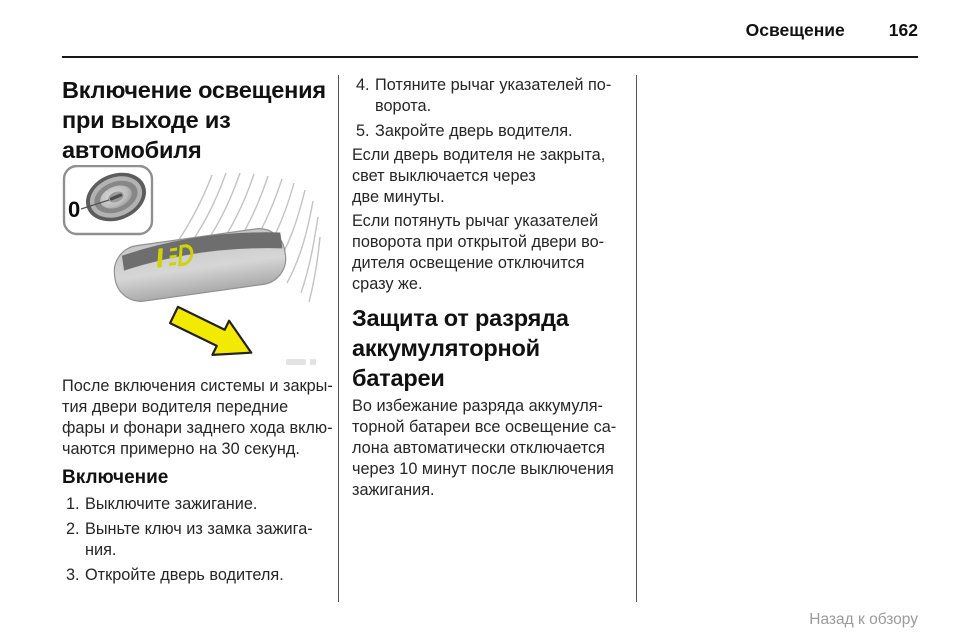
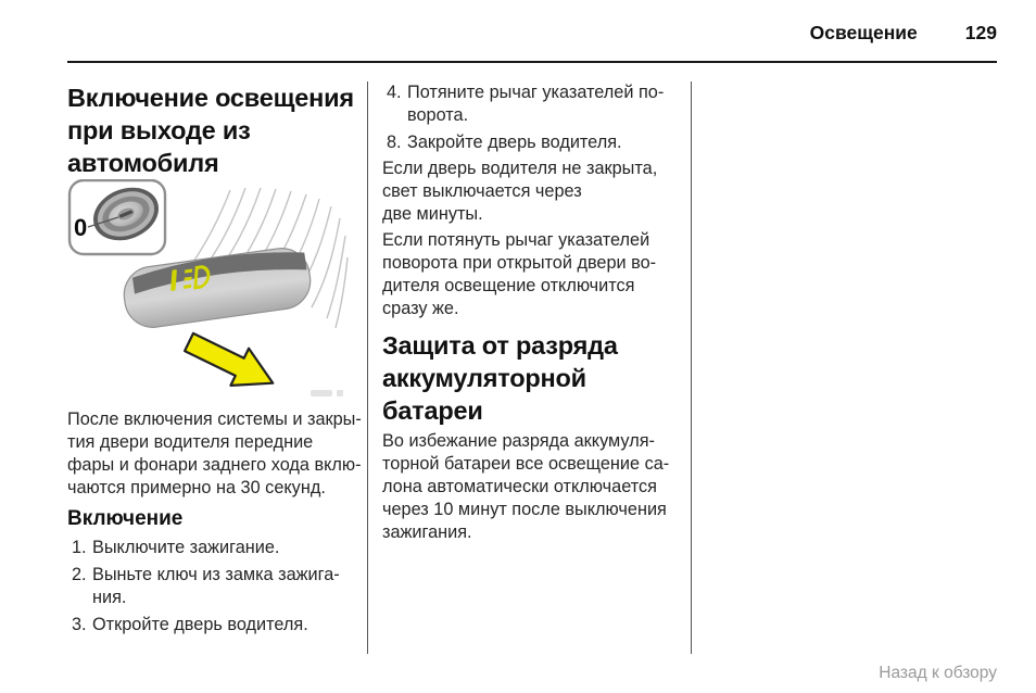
  Освещение
- 162
+ 129
  Включение освещения
  при выходе из
  автомобиля
  0
  После включения системы и закры-
  тия двери водителя передние
  фары и фонари заднего хода вклю-
  чаются примерно на 30 секунд.
  Включение
  1.
  Выключите зажигание.
  2.
  Выньте ключ из замка зажига-
  ния.
  3.
  Откройте дверь водителя.
  4.
  Потяните рычаг указателей по-
  ворота.
- 5.
+ 8.
  Закройте дверь водителя.
  Если дверь водителя не закрыта,
  свет выключается через
  две минуты.
  Если потянуть рычаг указателей
  поворота при открытой двери во-
  дителя освещение отключится
  сразу же.
  Защита от разряда
  аккумуляторной батареи
  Во избежание разряда аккумуля-
  торной батареи все освещение са-
  лона автоматически отключается
  через 10 минут после выключения
  зажигания.
  Назад к обзору
